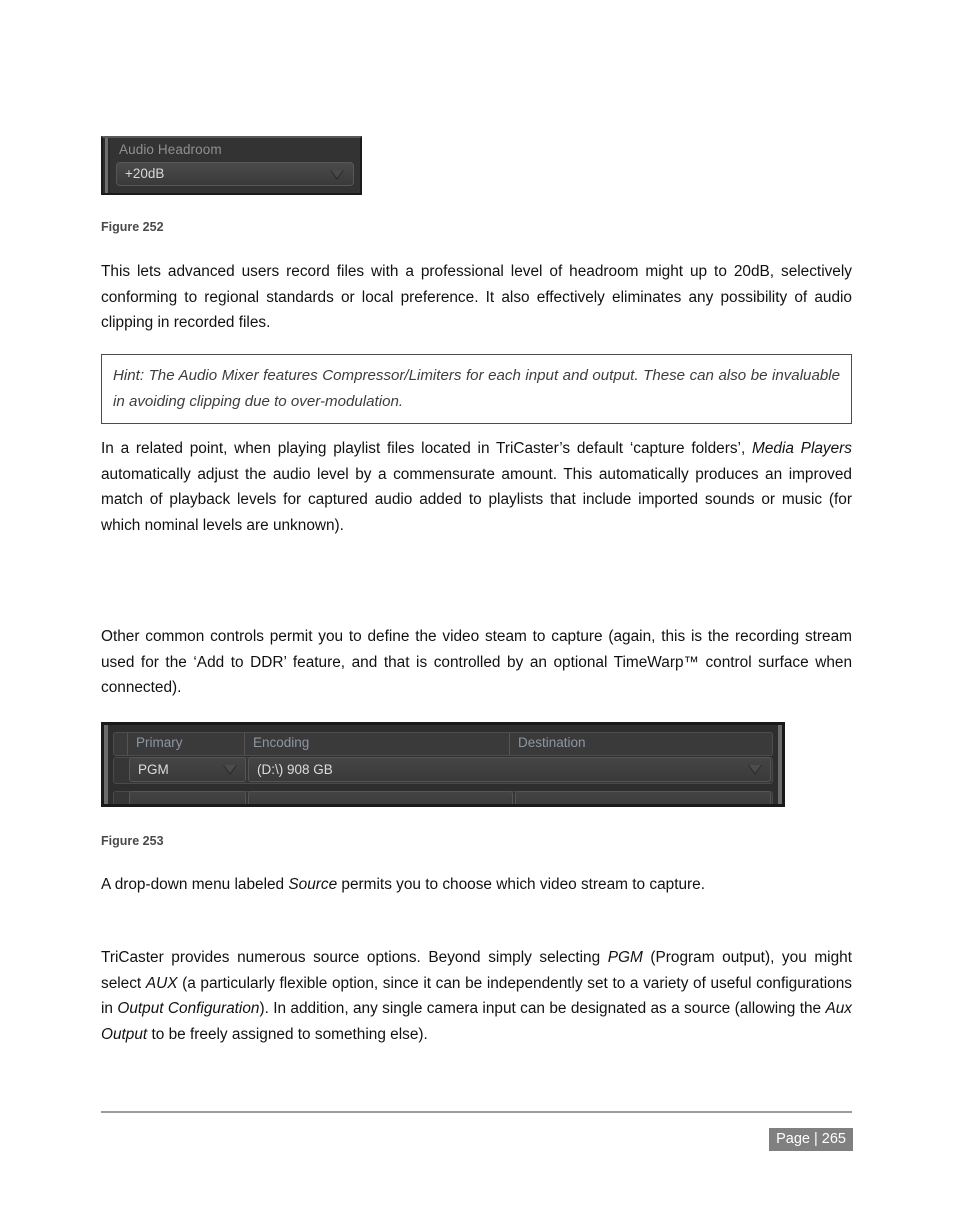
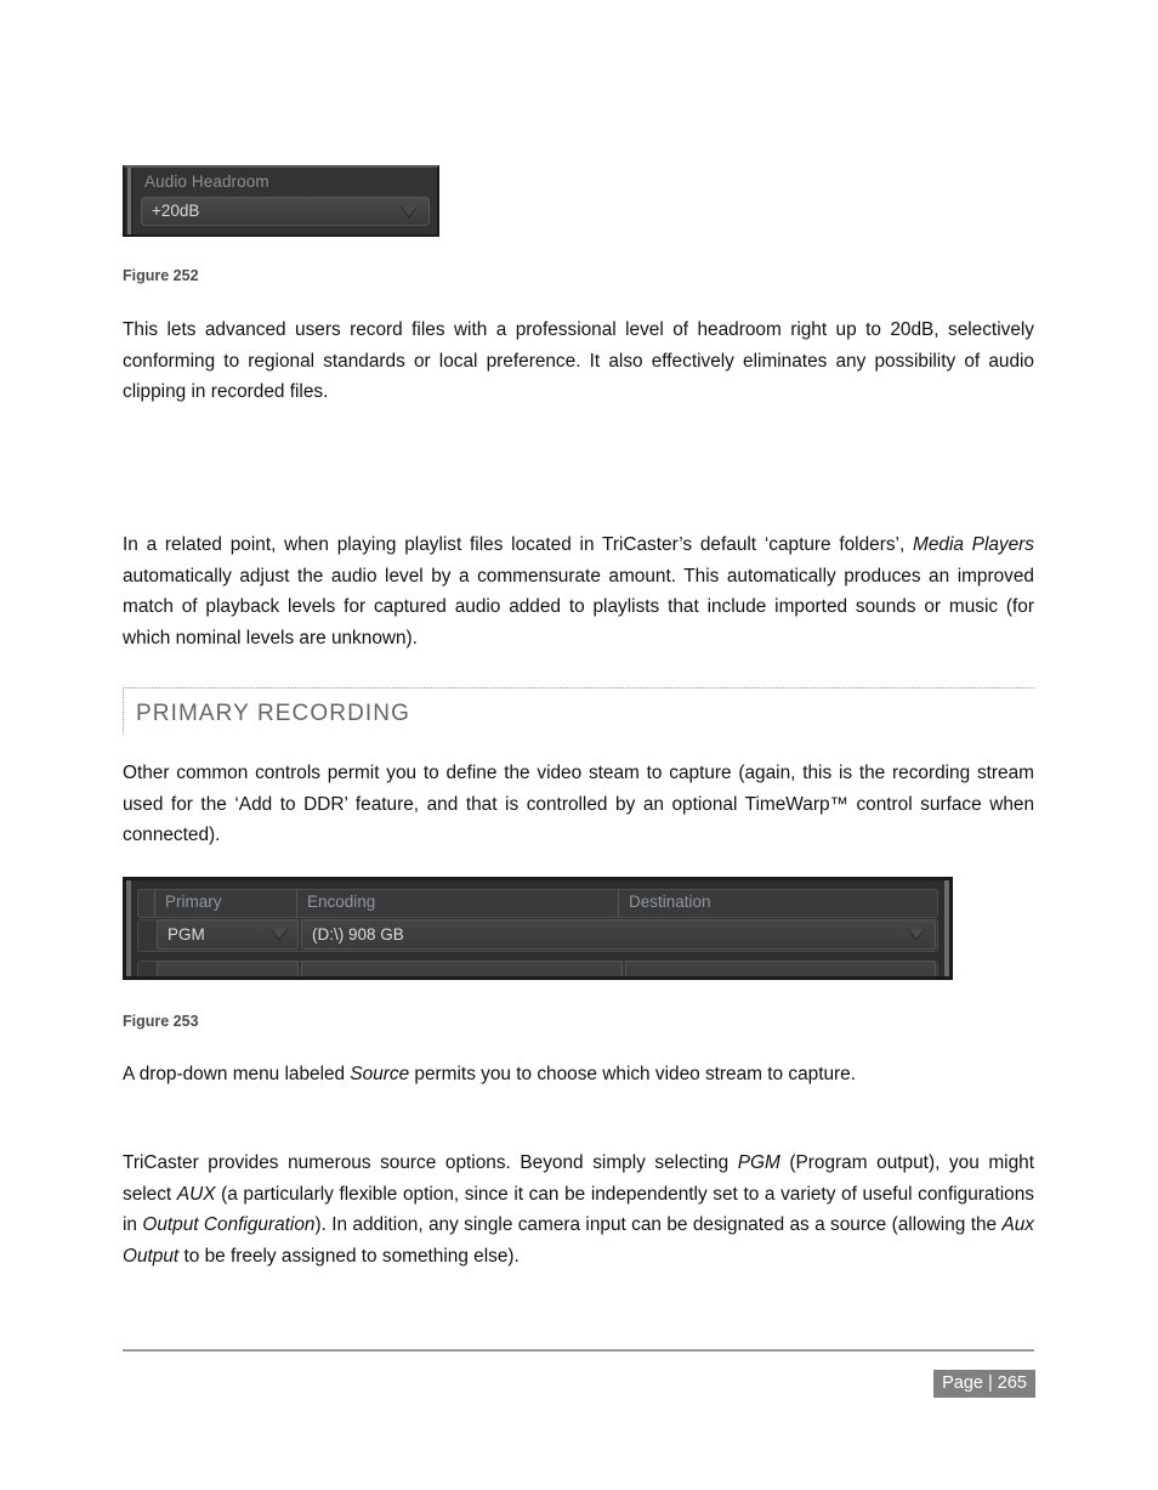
  Audio Headroom
  +20dB
  Figure 252
- This lets advanced users record files with a professional level of headroom might up to 20dB, selectively conforming to regional standards or local preference. It also effectively eliminates any possibility of audio clipping in recorded files.
+ This lets advanced users record files with a professional level of headroom right up to 20dB, selectively conforming to regional standards or local preference. It also effectively eliminates any possibility of audio clipping in recorded files.
- Hint: The Audio Mixer features Compressor/Limiters for each input and output. These can also be invaluable in avoiding clipping due to over-modulation.
  In a related point, when playing playlist files located in TriCaster’s default ‘capture folders’, Media Players automatically adjust the audio level by a commensurate amount. This automatically produces an improved match of playback levels for captured audio added to playlists that include imported sounds or music (for which nominal levels are unknown).
+ PRIMARY RECORDING
  Other common controls permit you to define the video steam to capture (again, this is the recording stream used for the ‘Add to DDR’ feature, and that is controlled by an optional TimeWarp™ control surface when connected).
  Primary
  Encoding
  Destination
  PGM
  (D:\) 908 GB
  Figure 253
  A drop-down menu labeled Source permits you to choose which video stream to capture.
  TriCaster provides numerous source options. Beyond simply selecting PGM (Program output), you might select AUX (a particularly flexible option, since it can be independently set to a variety of useful configurations in Output Configuration). In addition, any single camera input can be designated as a source (allowing the Aux Output to be freely assigned to something else).
  Page | 265
